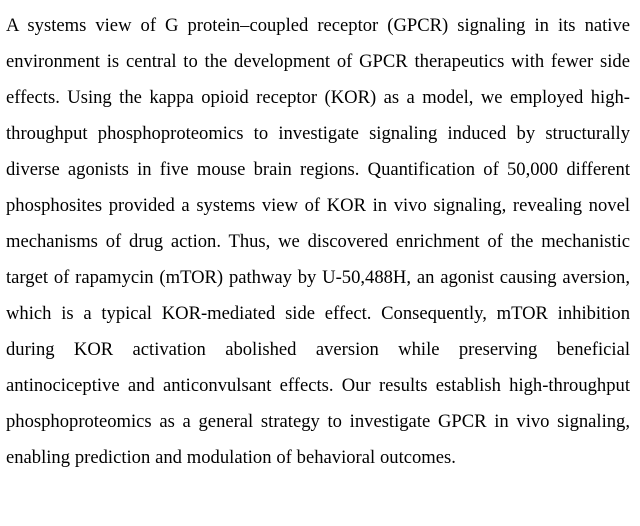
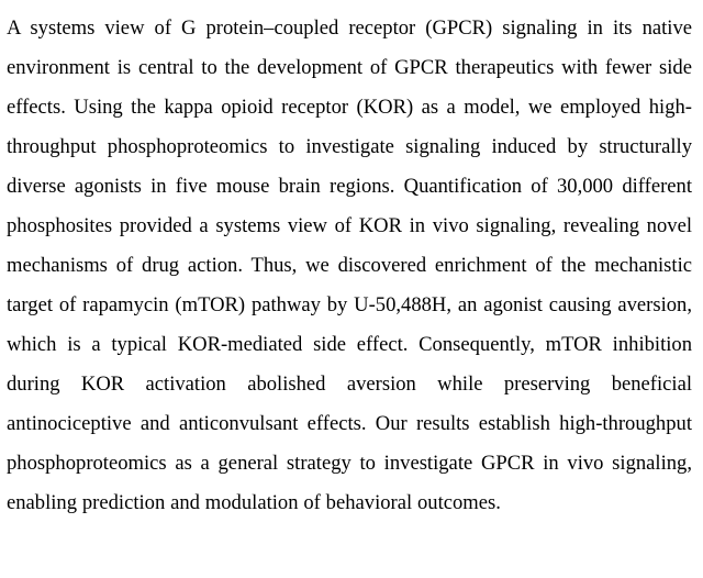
- A systems view of G protein–coupled receptor (GPCR) signaling in its native environment is central to the development of GPCR therapeutics with fewer side effects. Using the kappa opioid receptor (KOR) as a model, we employed high-throughput phosphoproteomics to investigate signaling induced by structurally diverse agonists in five mouse brain regions. Quantification of 50,000 different phosphosites provided a systems view of KOR in vivo signaling, revealing novel mechanisms of drug action. Thus, we discovered enrichment of the mechanistic target of rapamycin (mTOR) pathway by U-50,488H, an agonist causing aversion, which is a typical KOR-mediated side effect. Consequently, mTOR inhibition during KOR activation abolished aversion while preserving beneficial antinociceptive and anticonvulsant effects. Our results establish high-throughput phosphoproteomics as a general strategy to investigate GPCR in vivo signaling, enabling prediction and modulation of behavioral outcomes.
+ A systems view of G protein–coupled receptor (GPCR) signaling in its native environment is central to the development of GPCR therapeutics with fewer side effects. Using the kappa opioid receptor (KOR) as a model, we employed high-throughput phosphoproteomics to investigate signaling induced by structurally diverse agonists in five mouse brain regions. Quantification of 30,000 different phosphosites provided a systems view of KOR in vivo signaling, revealing novel mechanisms of drug action. Thus, we discovered enrichment of the mechanistic target of rapamycin (mTOR) pathway by U-50,488H, an agonist causing aversion, which is a typical KOR-mediated side effect. Consequently, mTOR inhibition during KOR activation abolished aversion while preserving beneficial antinociceptive and anticonvulsant effects. Our results establish high-throughput phosphoproteomics as a general strategy to investigate GPCR in vivo signaling, enabling prediction and modulation of behavioral outcomes.
